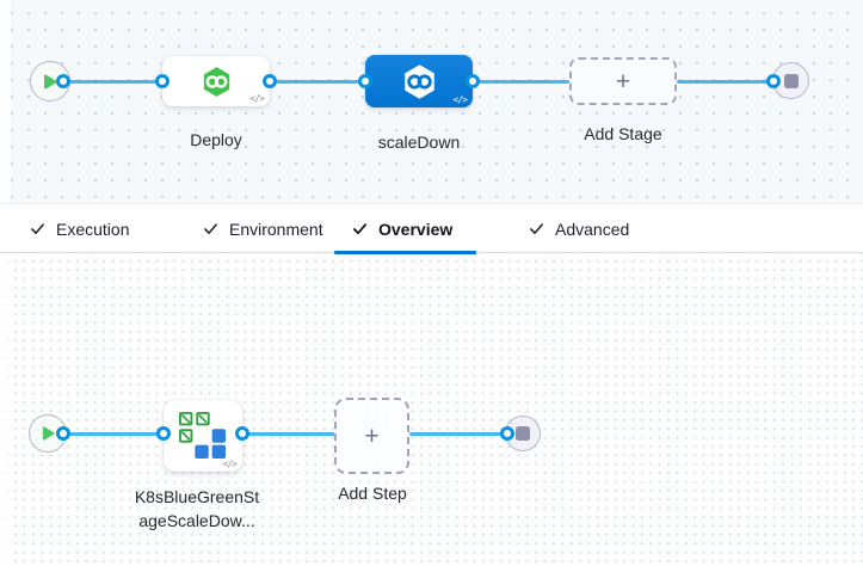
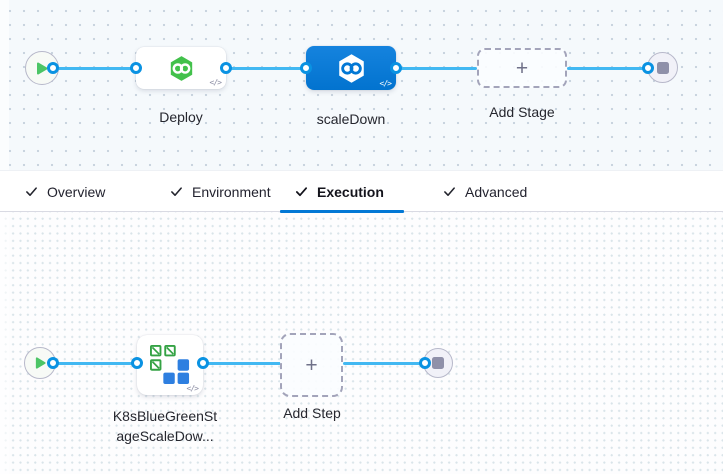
  </>
  Deploy
  </>
  scaleDown
  +
  Add Stage
- Execution
+ Overview
  Environment
- Overview
+ Execution
  Advanced
  </>
  K8sBlueGreenSt
  ageScaleDow...
  +
  Add Step
